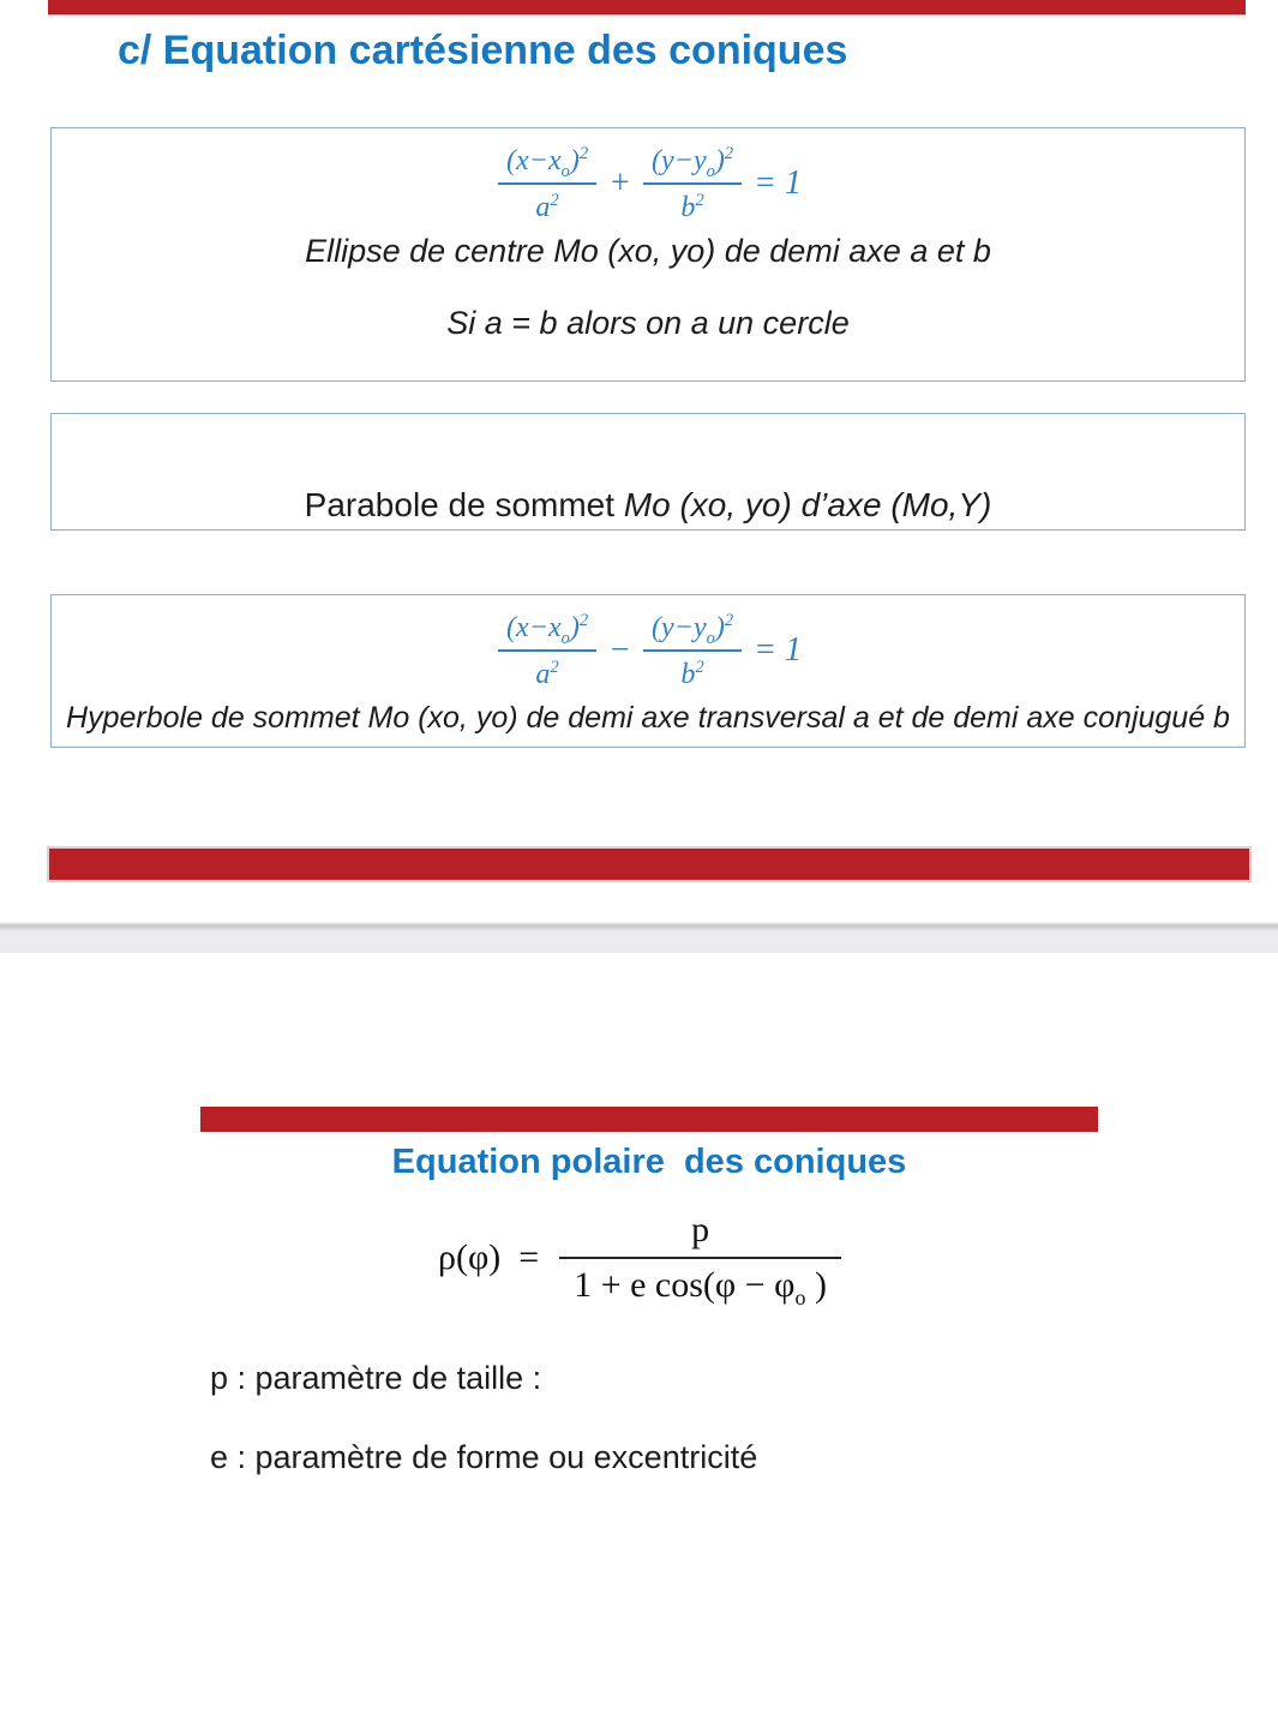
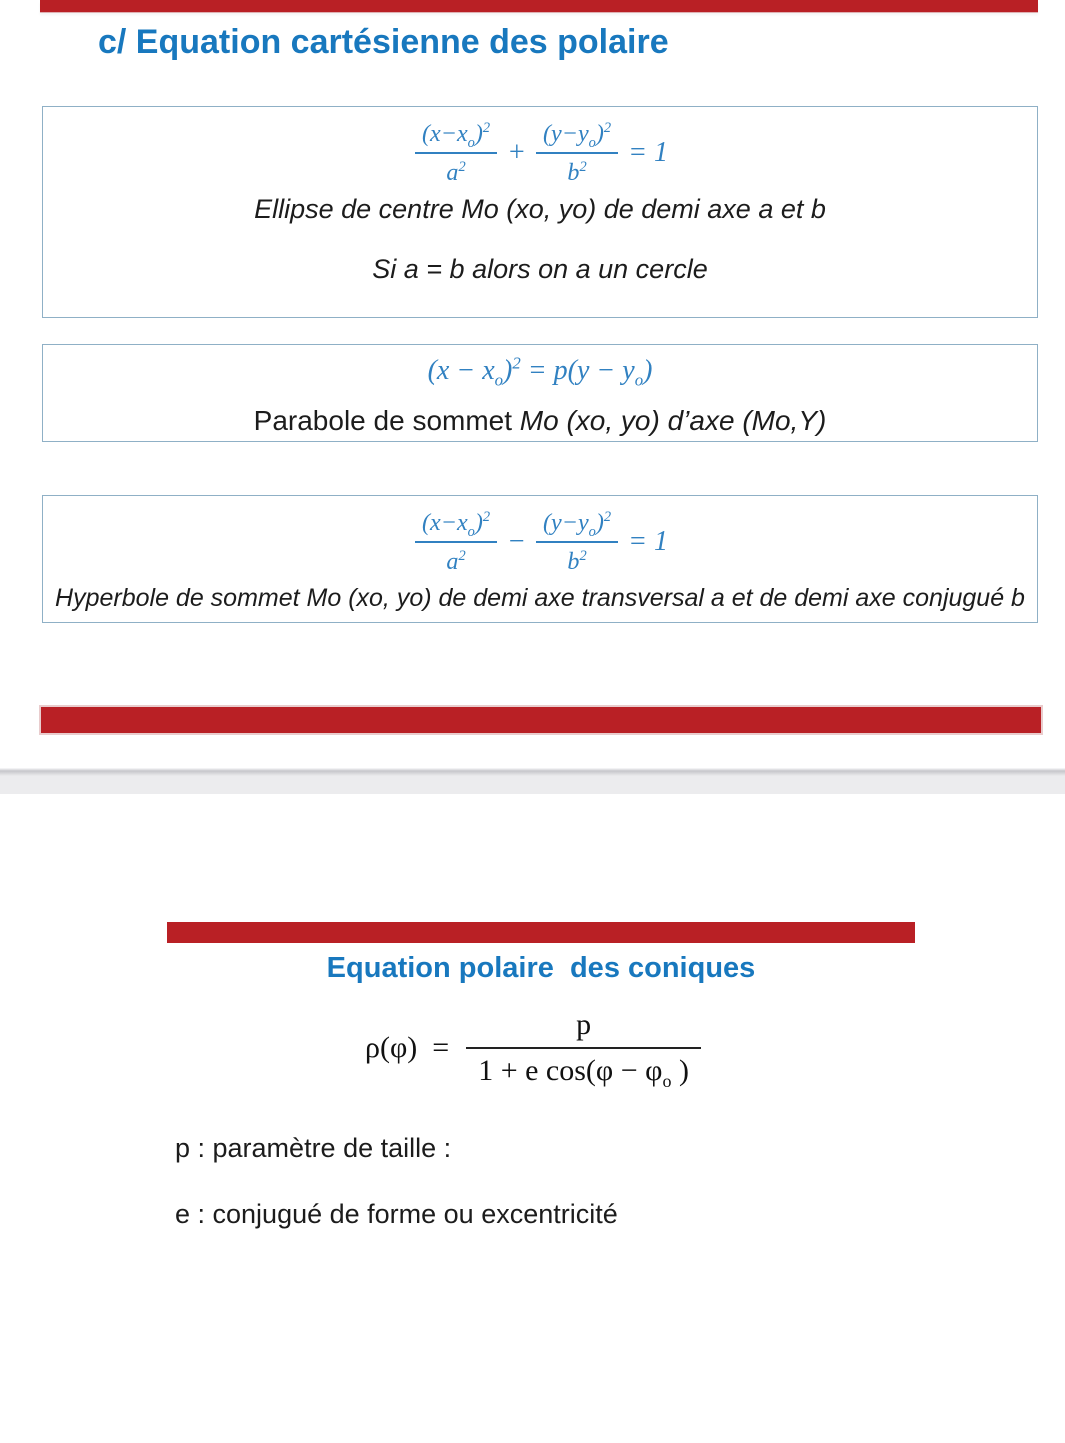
- c/ Equation cartésienne des coniques
+ c/ Equation cartésienne des polaire
  (x−xo)2
  a2
  +
  (y−yo)2
  b2
  = 1
  Ellipse de centre Mo (xo, yo) de demi axe a et b
  Si a = b alors on a un cercle
+ (x − xo)2 = p(y − yo)
  Parabole de sommet Mo (xo, yo) d’axe (Mo,Y)
  (x−xo)2
  a2
  −
  (y−yo)2
  b2
  = 1
  Hyperbole de sommet Mo (xo, yo) de demi axe transversal a et de demi axe conjugué b
  Equation polaire des coniques
  ρ(φ) =
  p
  1 + e cos(φ − φo )
  p : paramètre de taille :
- e : paramètre de forme ou excentricité
+ e : conjugué de forme ou excentricité
